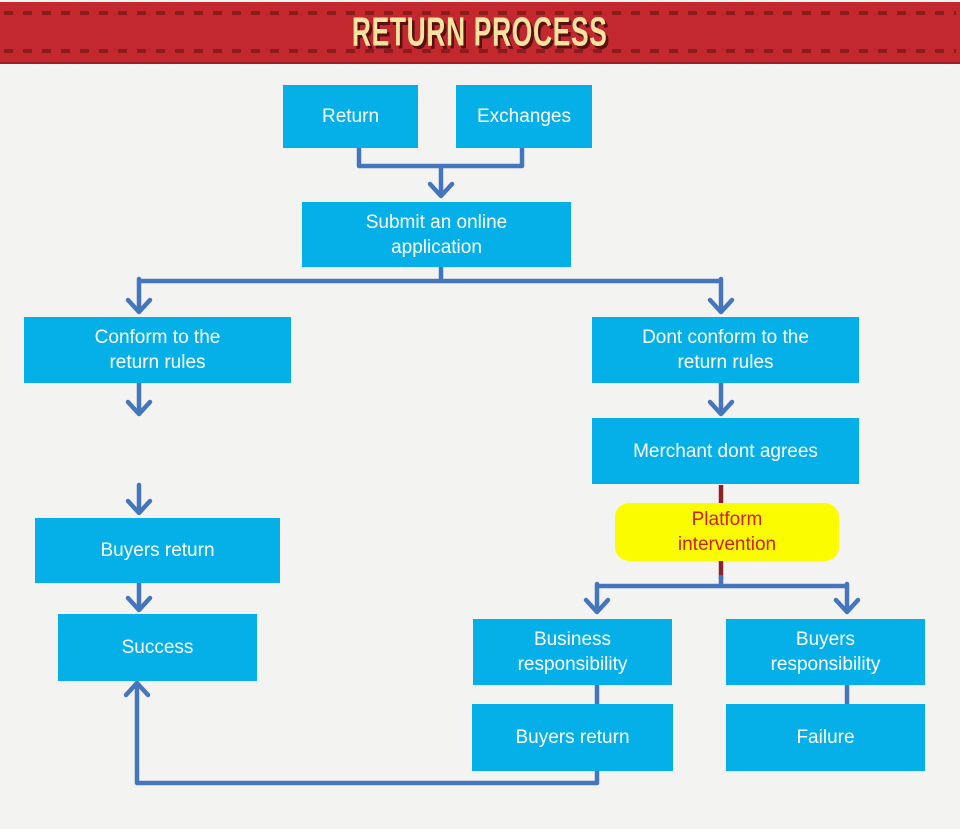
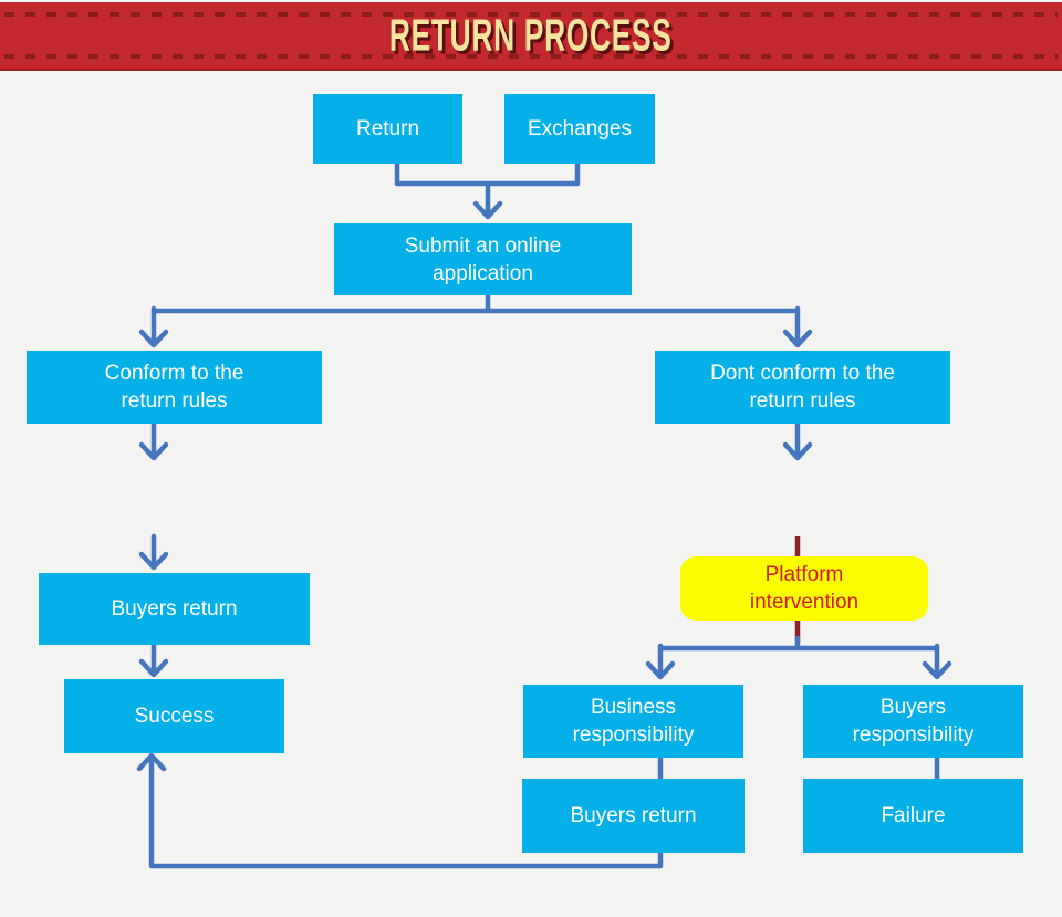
  RETURN PROCESS
  Return
  Exchanges
  Submit an online
  application
  Conform to the
  return rules
  Dont conform to the
  return rules
- Merchant dont agrees
  Buyers return
  Platform
  intervention
  Success
  Business
  responsibility
  Buyers
  responsibility
  Buyers return
  Failure
